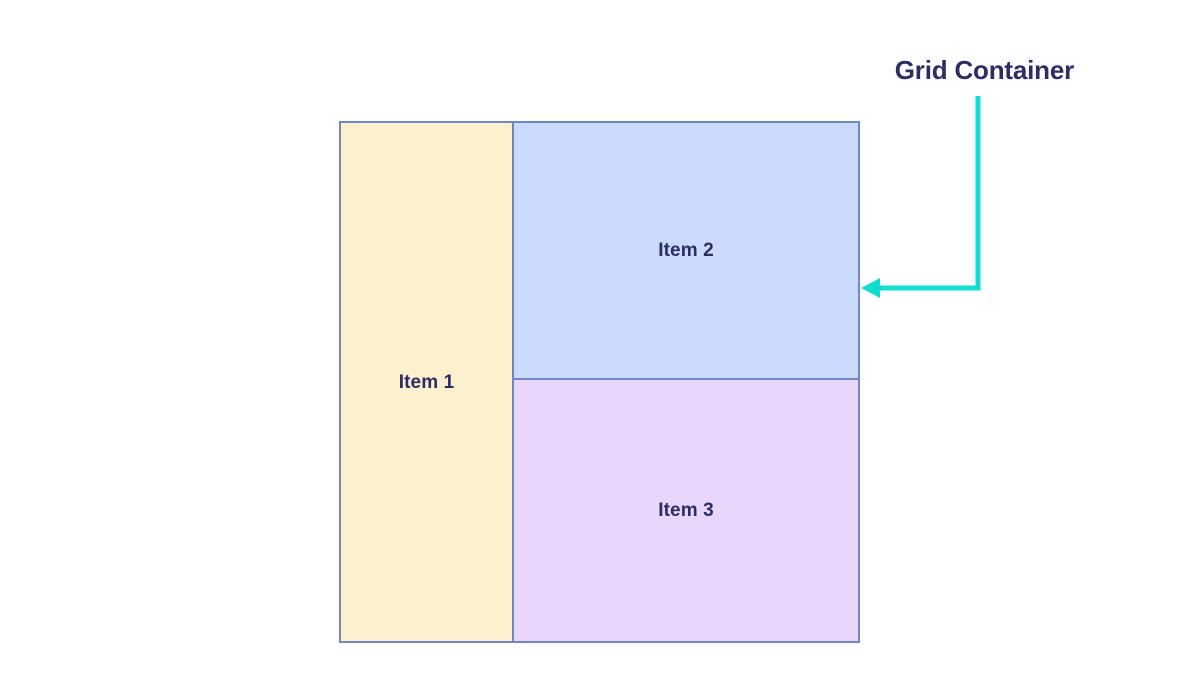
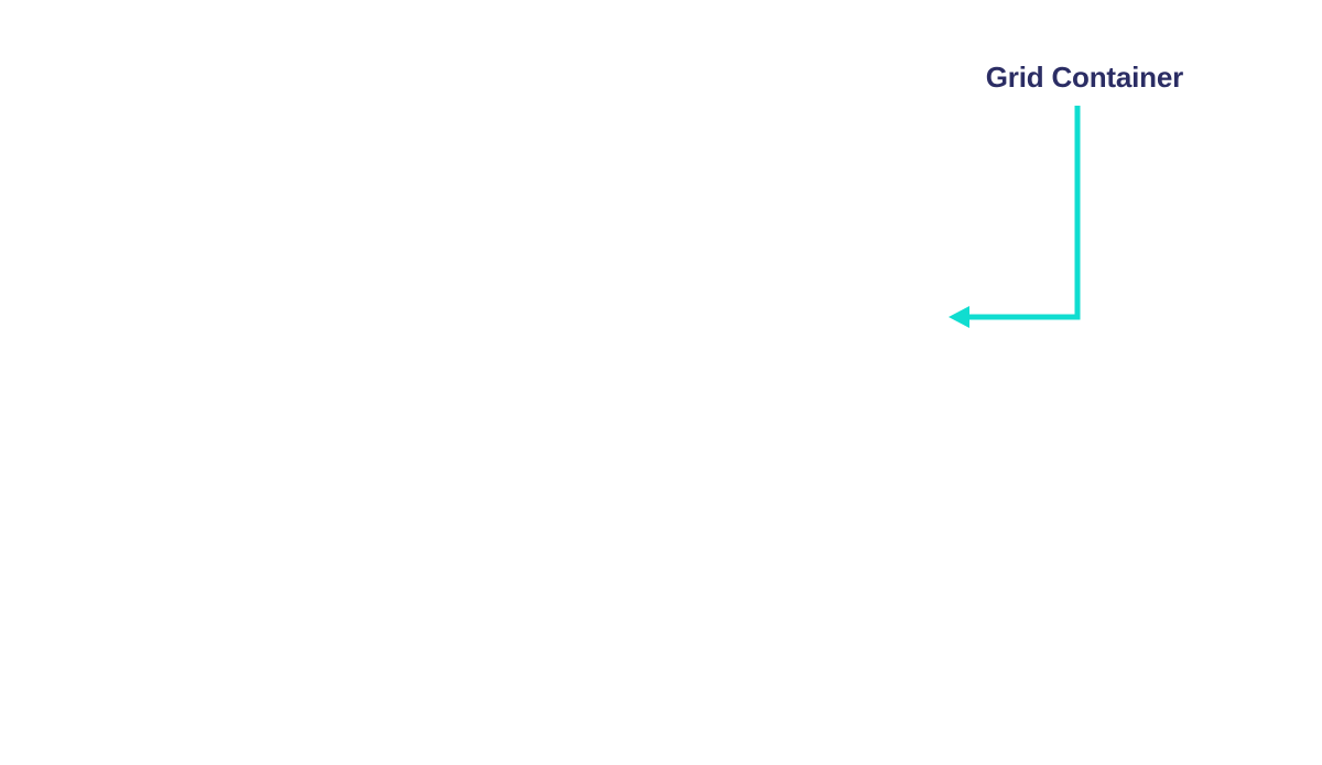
- Item 1
- Item 2
- Item 3
  Grid Container
